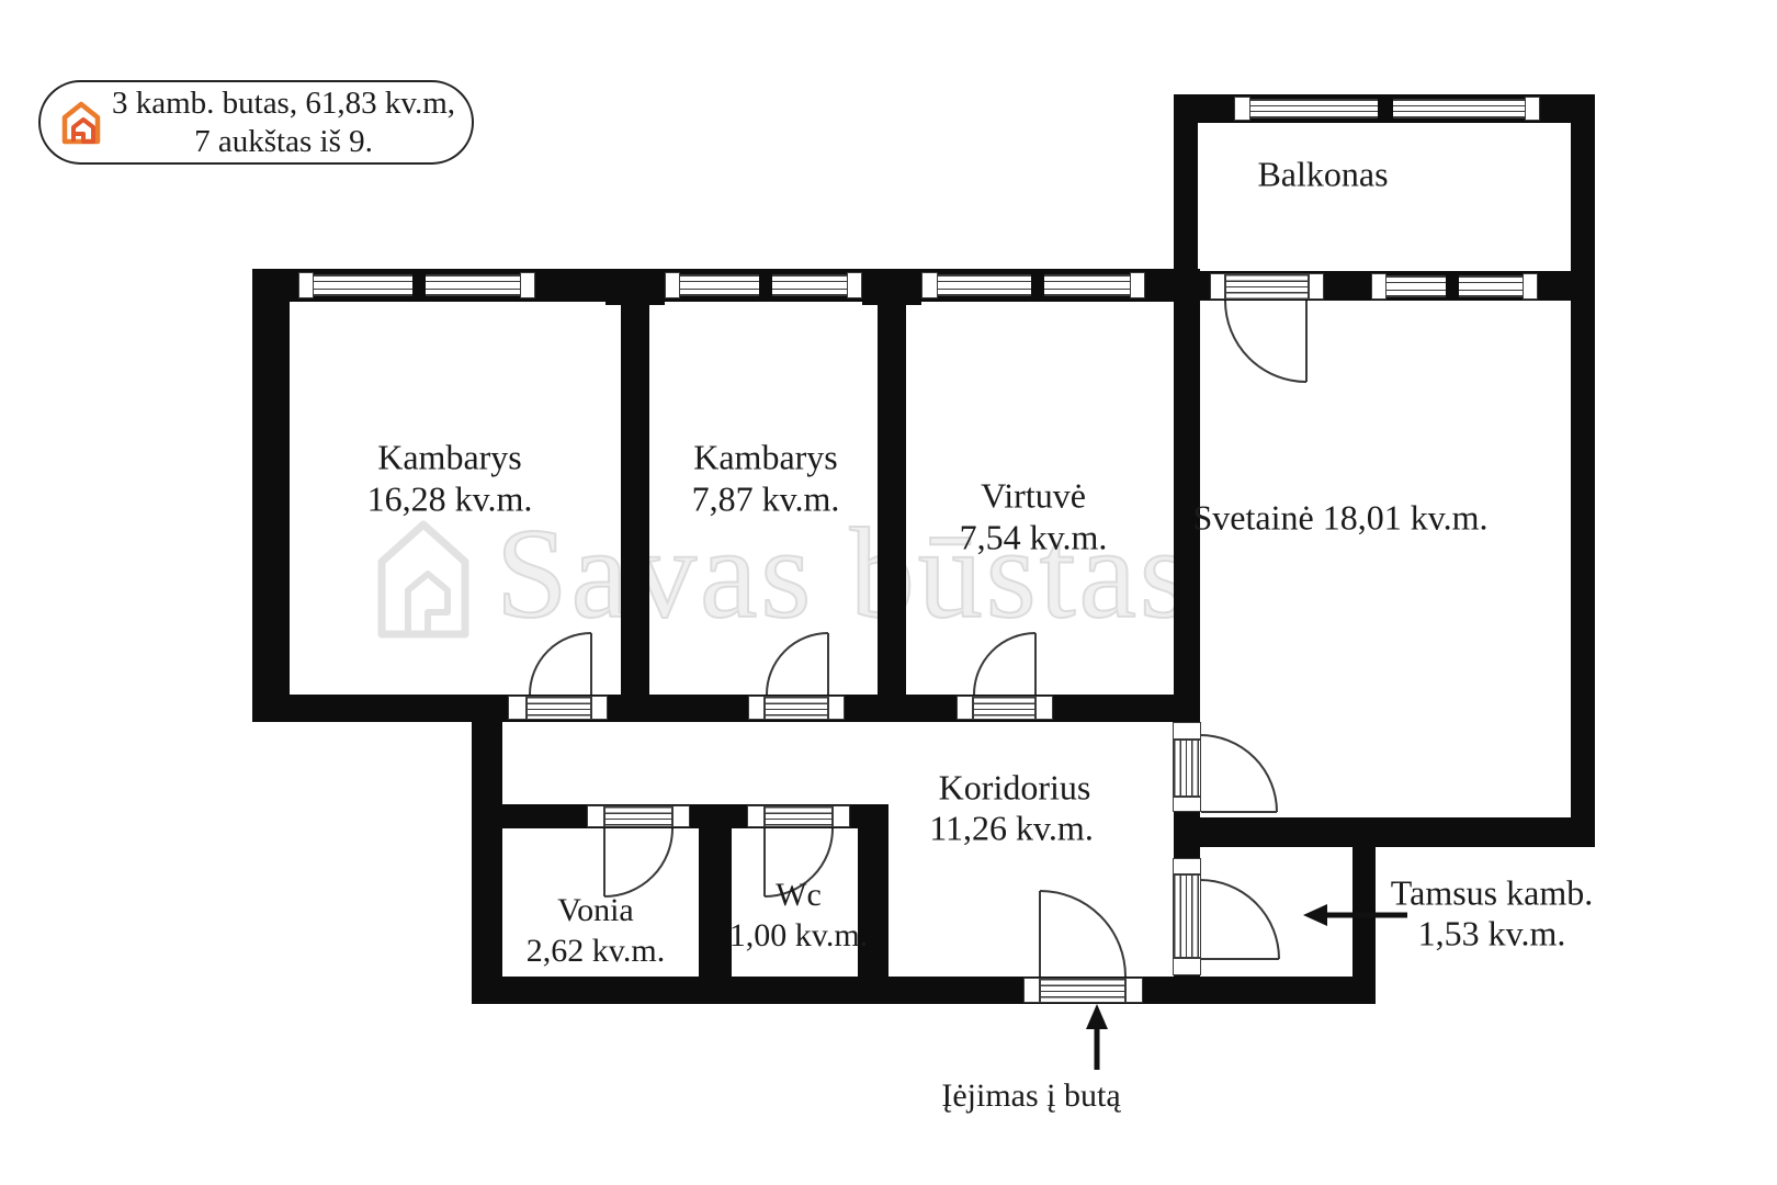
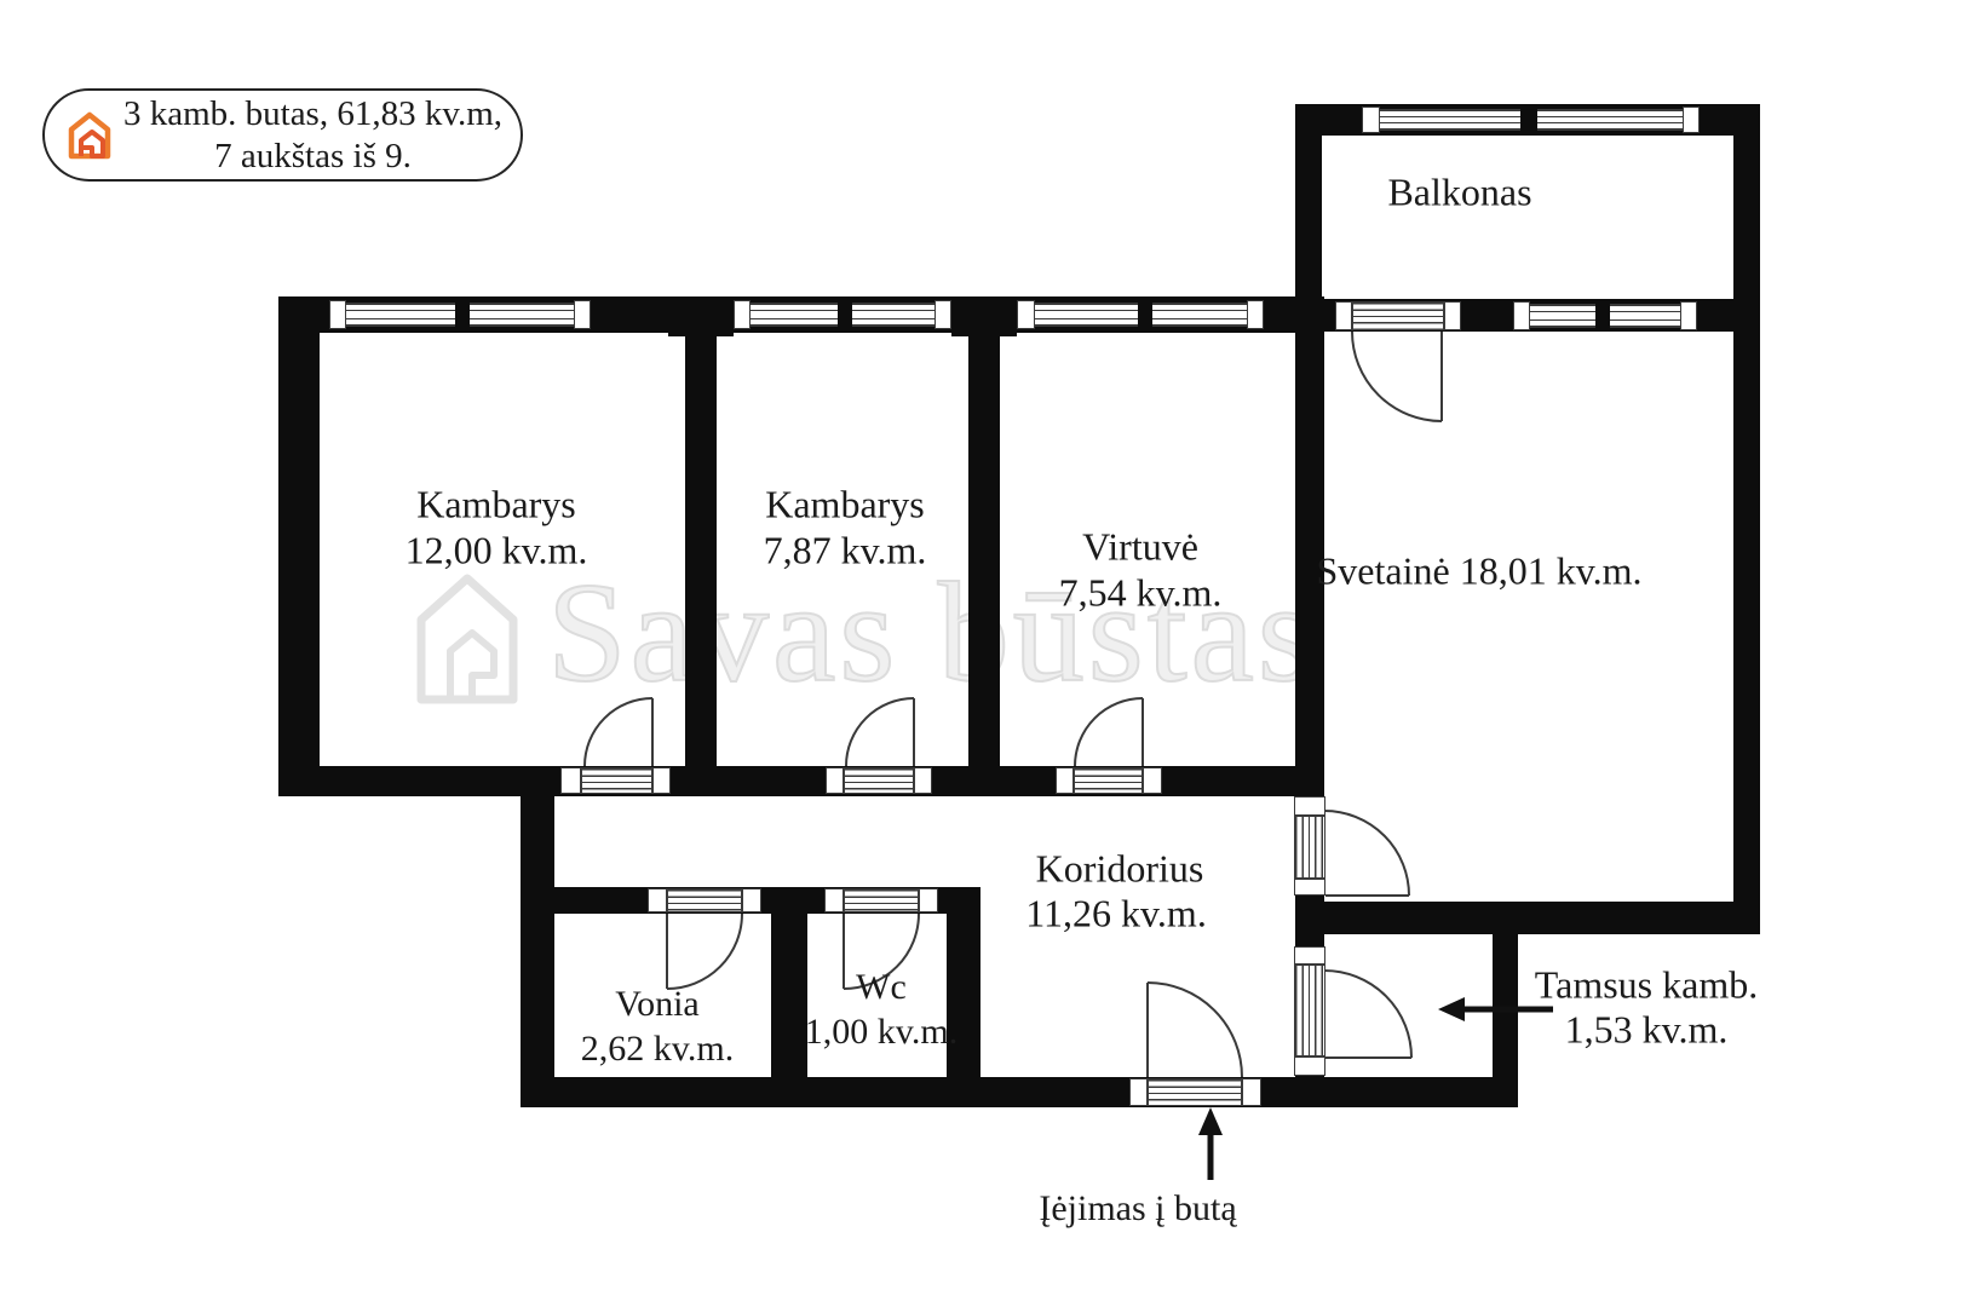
  Savasūstas
  Balkonas
  Kambarys
- 16,28 kv.m.
+ 12,00 kv.m.
  Kambarys
  7,87 kv.m.
  Virtuvė
  7,54 kv.m.
  Svetainė 18,01 kv.m.
  Koridorius
  11,26 kv.m.
  Vonia
  2,62 kv.m.
  Wc
  1,00 kv.m.
  Tamsus kamb.
  1,53 kv.m.
  Įėjimas į butą
  3 kamb. butas, 61,83 kv.m,
  7 aukštas iš 9.
